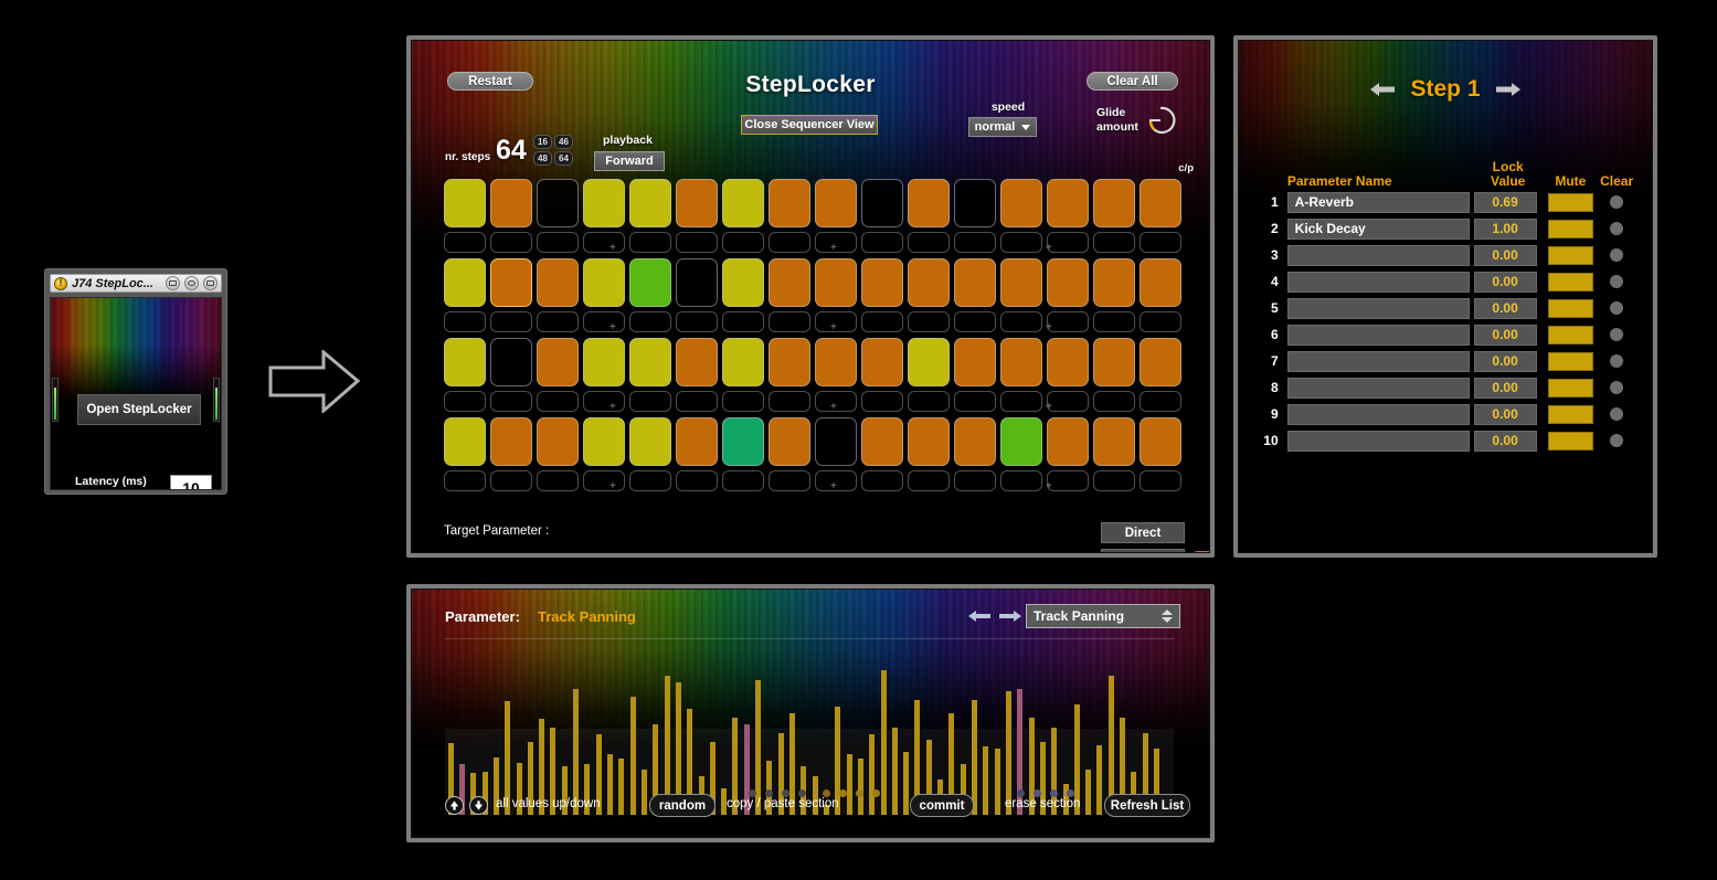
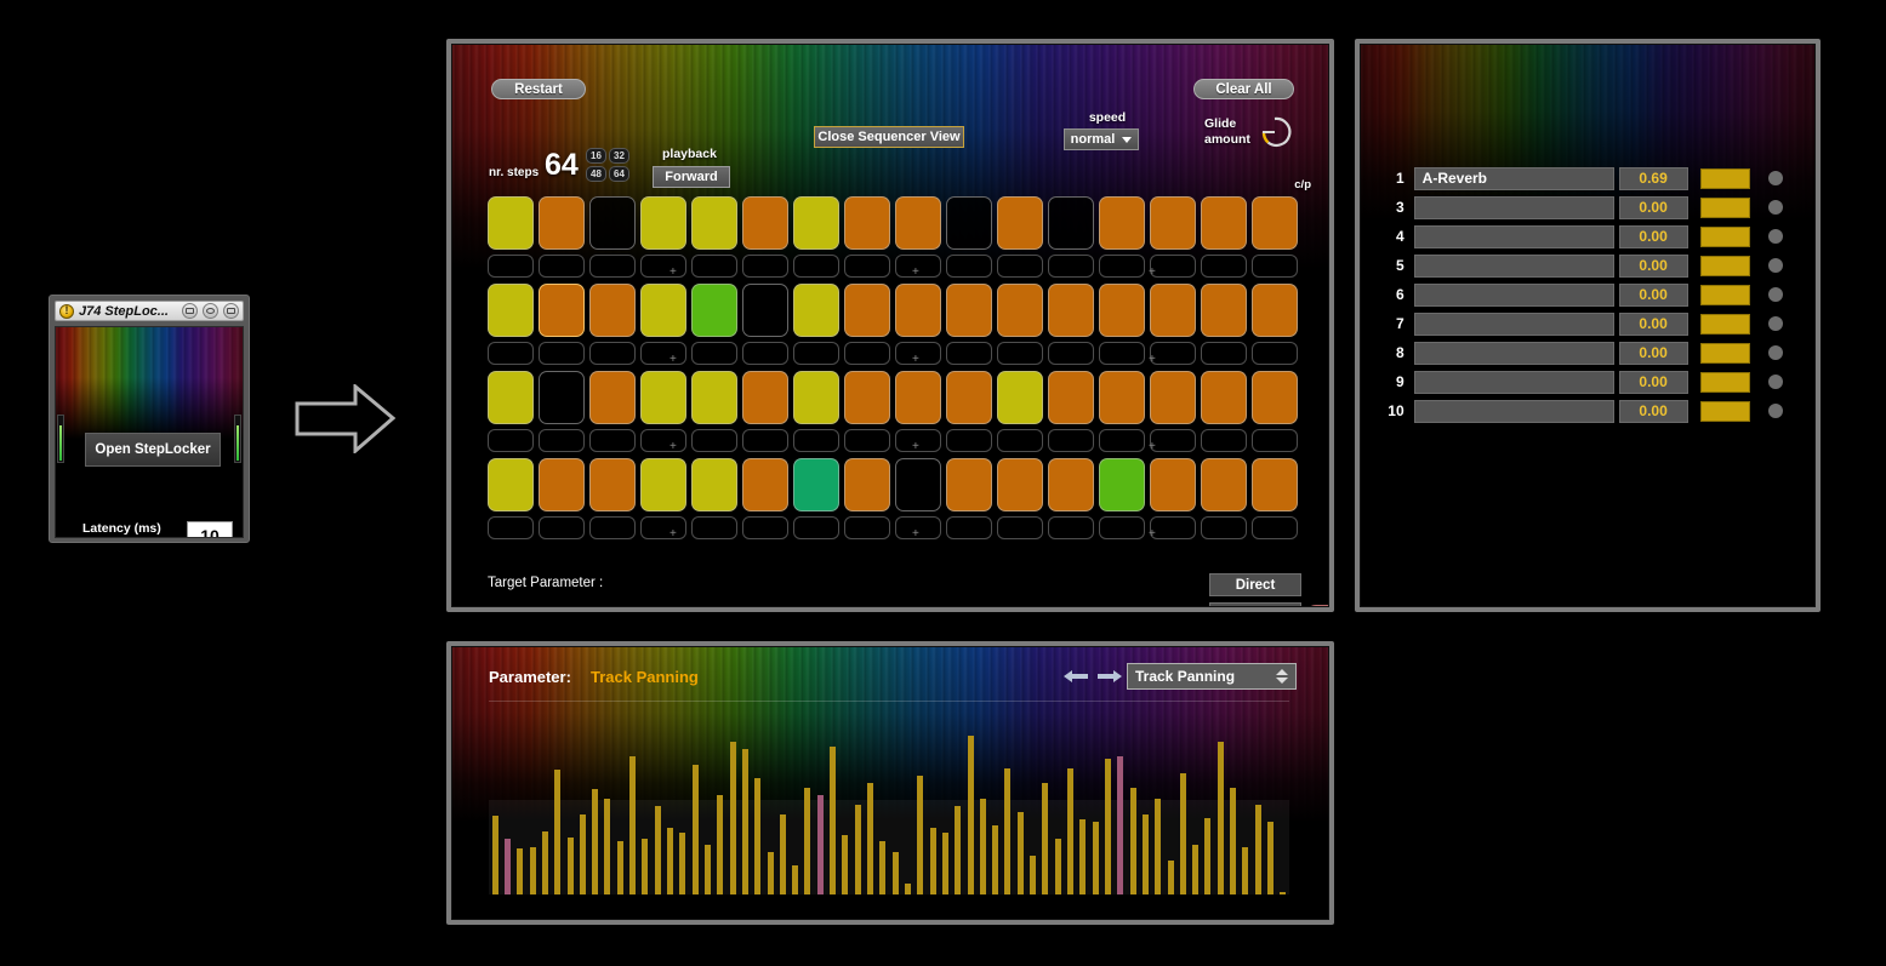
  !
  J74 StepLoc...
  Open StepLocker
  Latency (ms)
  10
  Restart
  Clear All
- StepLocker
  nr. steps
  64
  16
- 46
+ 32
  48
  64
  playback
  Forward
  Close Sequencer View
  speed
  normal
  Glide
  amount
  c/p
  +
  +
  +
  +
  +
  +
  +
  +
  +
  +
  +
  +
  Target Parameter :
  Direct
- Step 1
- Parameter Name
- Lock
- Value
- Mute
- Clear
  1
  A-Reverb
  0.69
- 2
- Kick Decay
- 1.00
  3
  0.00
  4
  0.00
  5
  0.00
  6
  0.00
  7
  0.00
  8
  0.00
  9
  0.00
  10
  0.00
  Parameter:
  Track Panning
  Track Panning
- all values up/down
- random
- copy / paste section
- commit
- erase section
- Refresh List
